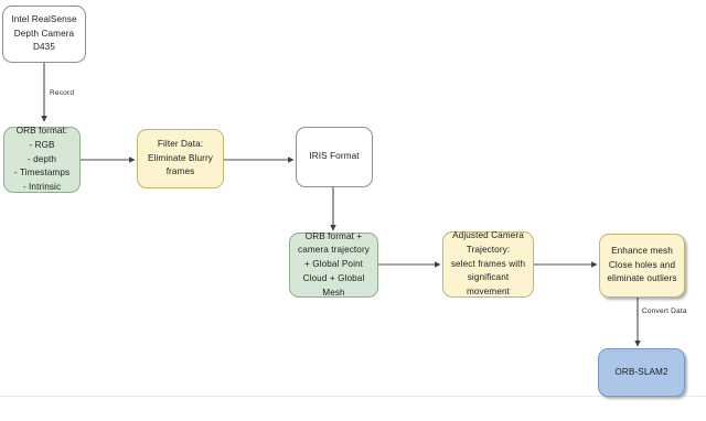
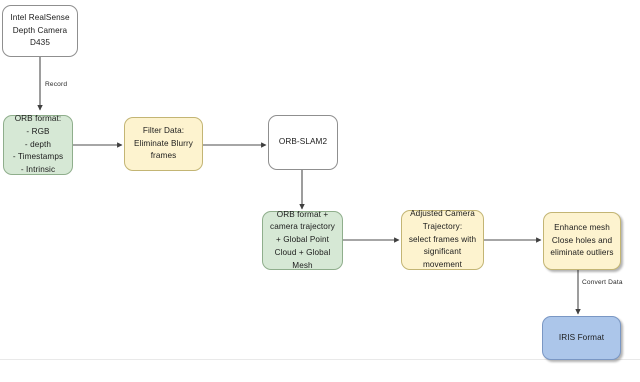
  Intel RealSense
  Depth Camera
  D435
  ORB format:
  - RGB
  - depth
  - Timestamps
  - Intrinsic
  Filter Data:
  Eliminate Blurry
  frames
- IRIS Format
+ ORB-SLAM2
  ORB format +
  camera trajectory
  + Global Point
  Cloud + Global
  Mesh
  Adjusted Camera
  Trajectory:
  select frames with
  significant
  movement
  Enhance mesh
  Close holes and
  eliminate outliers
- ORB-SLAM2
+ IRIS Format
